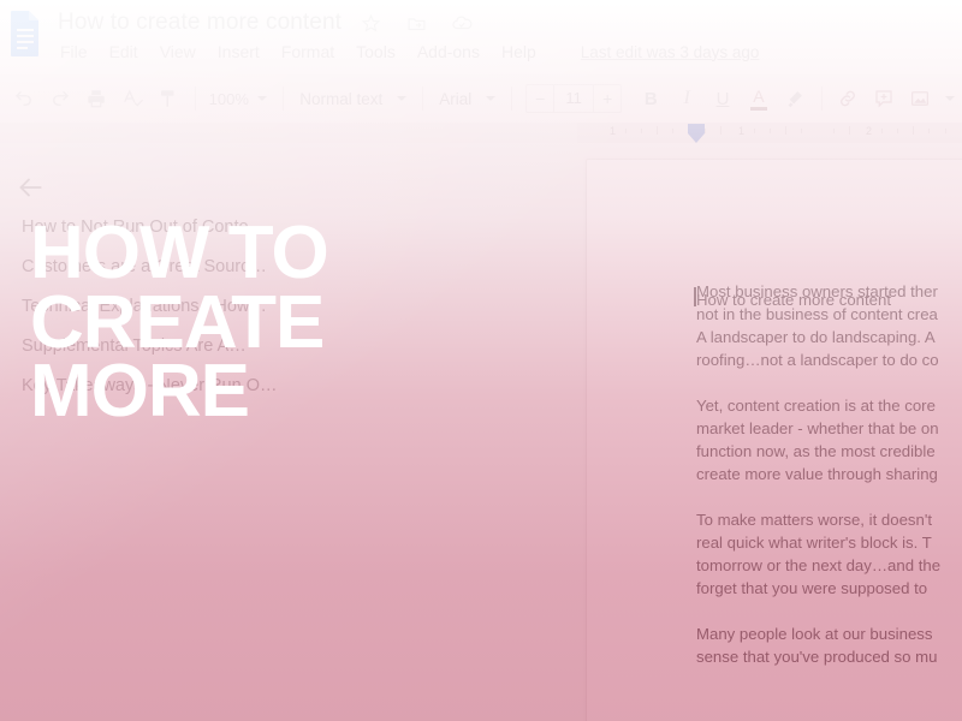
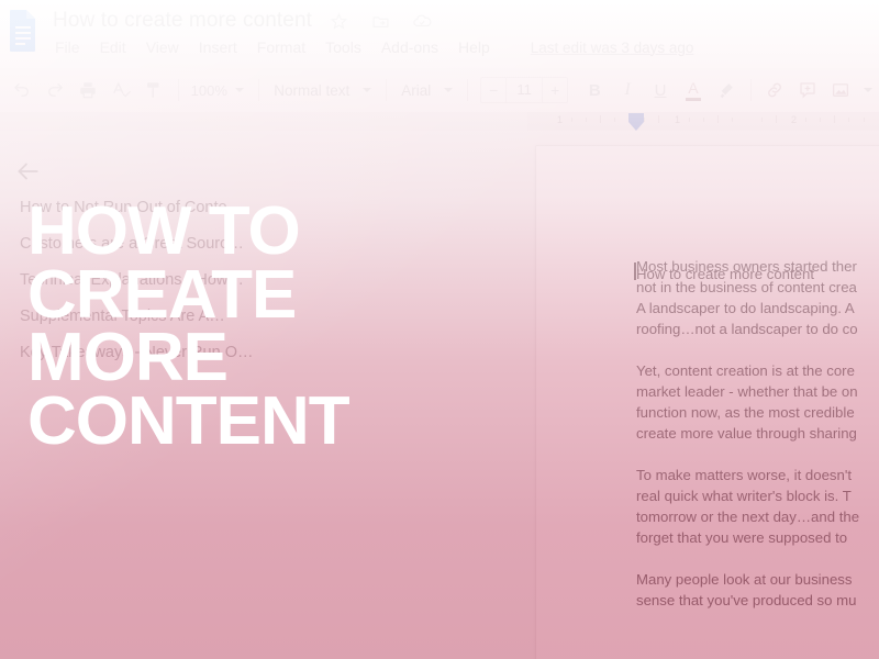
  HOW TO
  CREATE
  MORE
+ CONTENT
